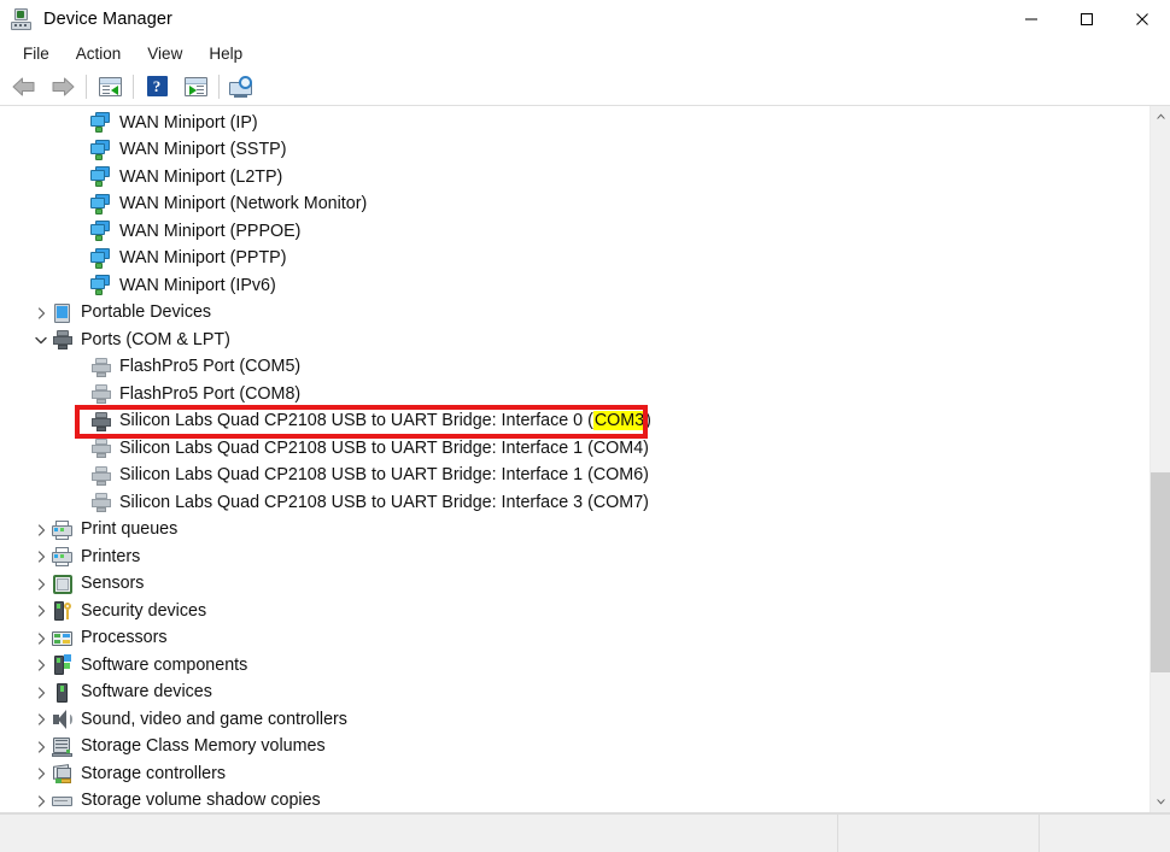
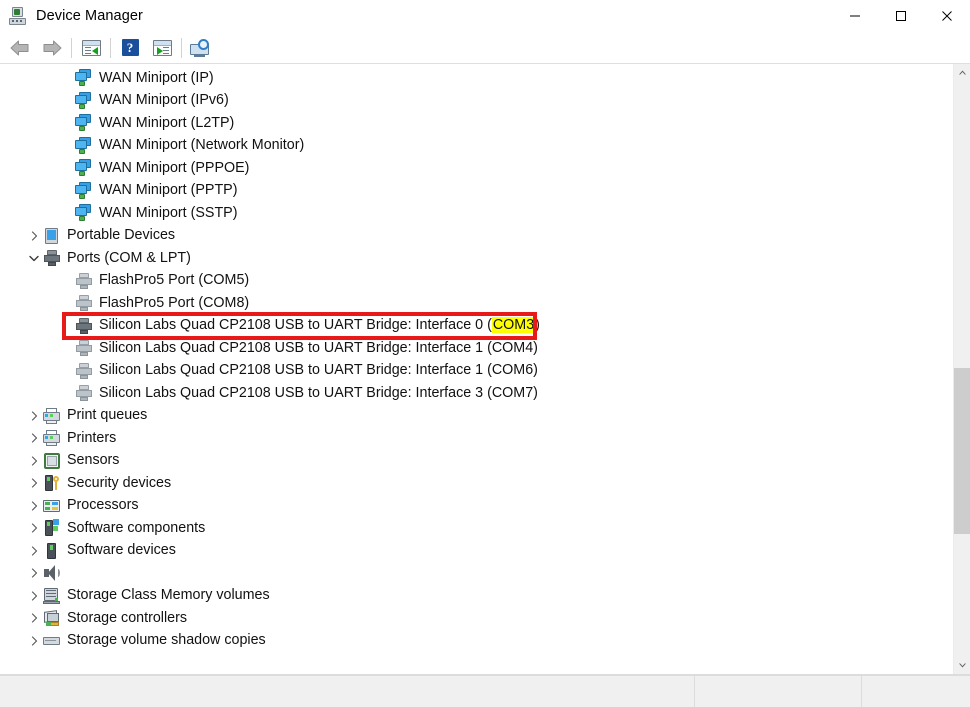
  Device Manager
- File
- Action
- View
- Help
  ?
  WAN Miniport (IP)
- WAN Miniport (SSTP)
+ WAN Miniport (IPv6)
  WAN Miniport (L2TP)
  WAN Miniport (Network Monitor)
  WAN Miniport (PPPOE)
  WAN Miniport (PPTP)
- WAN Miniport (IPv6)
+ WAN Miniport (SSTP)
  Portable Devices
  Ports (COM & LPT)
  FlashPro5 Port (COM5)
  FlashPro5 Port (COM8)
  Silicon Labs Quad CP2108 USB to UART Bridge: Interface 0 (COM3)
  Silicon Labs Quad CP2108 USB to UART Bridge: Interface 1 (COM4)
  Silicon Labs Quad CP2108 USB to UART Bridge: Interface 1 (COM6)
  Silicon Labs Quad CP2108 USB to UART Bridge: Interface 3 (COM7)
  Print queues
  Printers
  Sensors
  Security devices
  Processors
  Software components
  Software devices
- Sound, video and game controllers
  Storage Class Memory volumes
  Storage controllers
  Storage volume shadow copies
